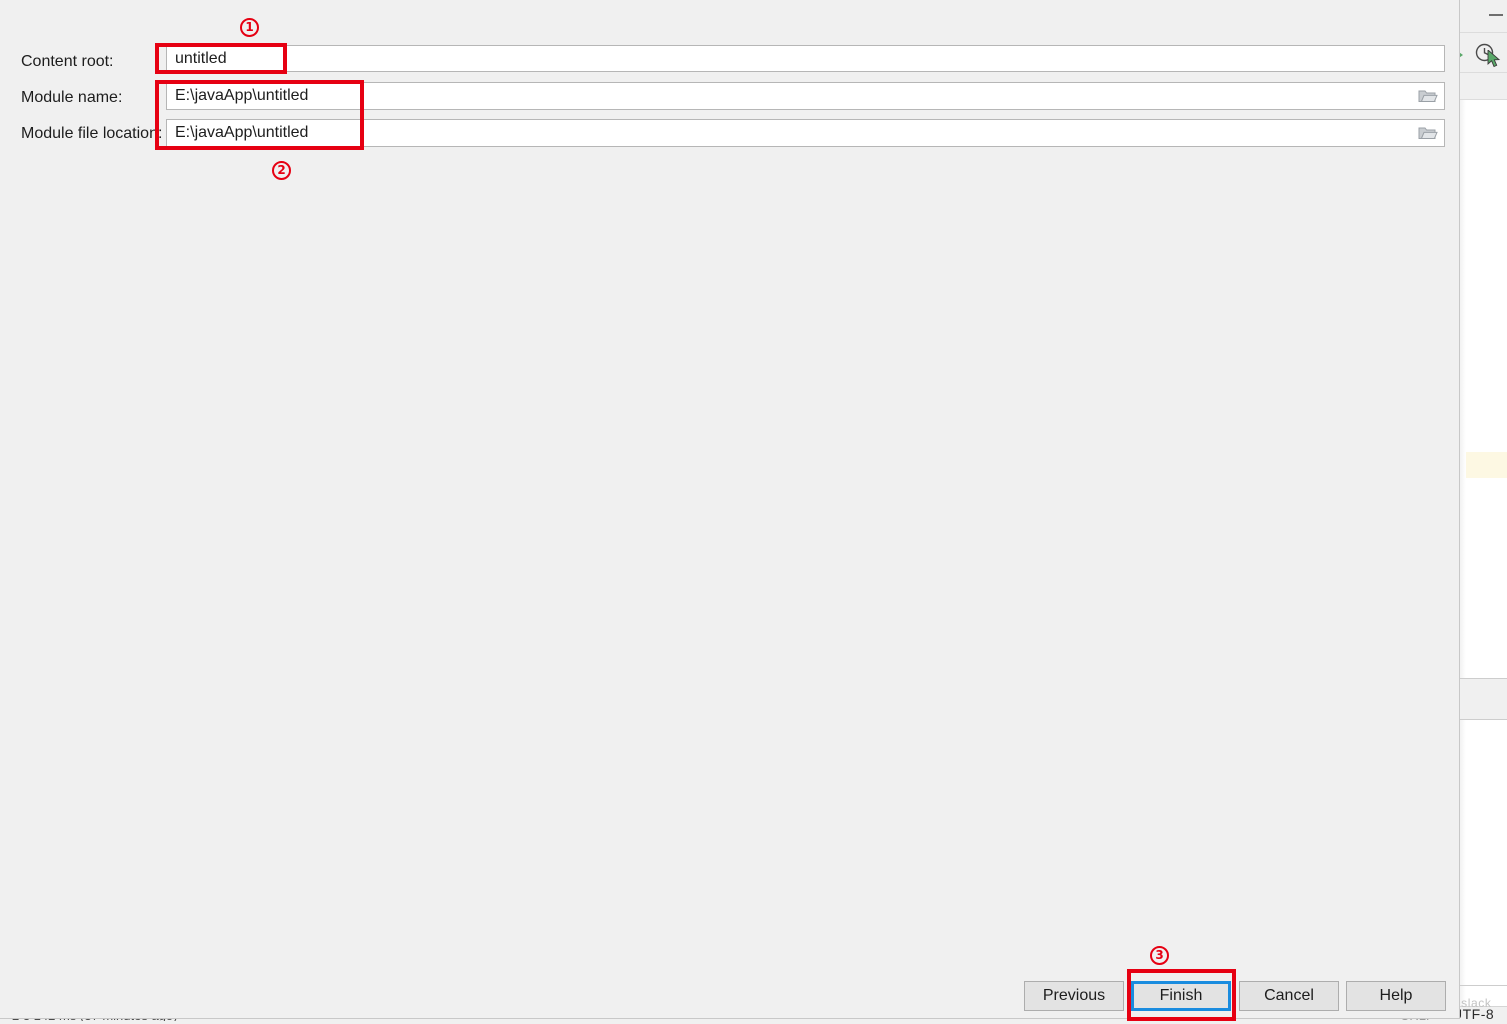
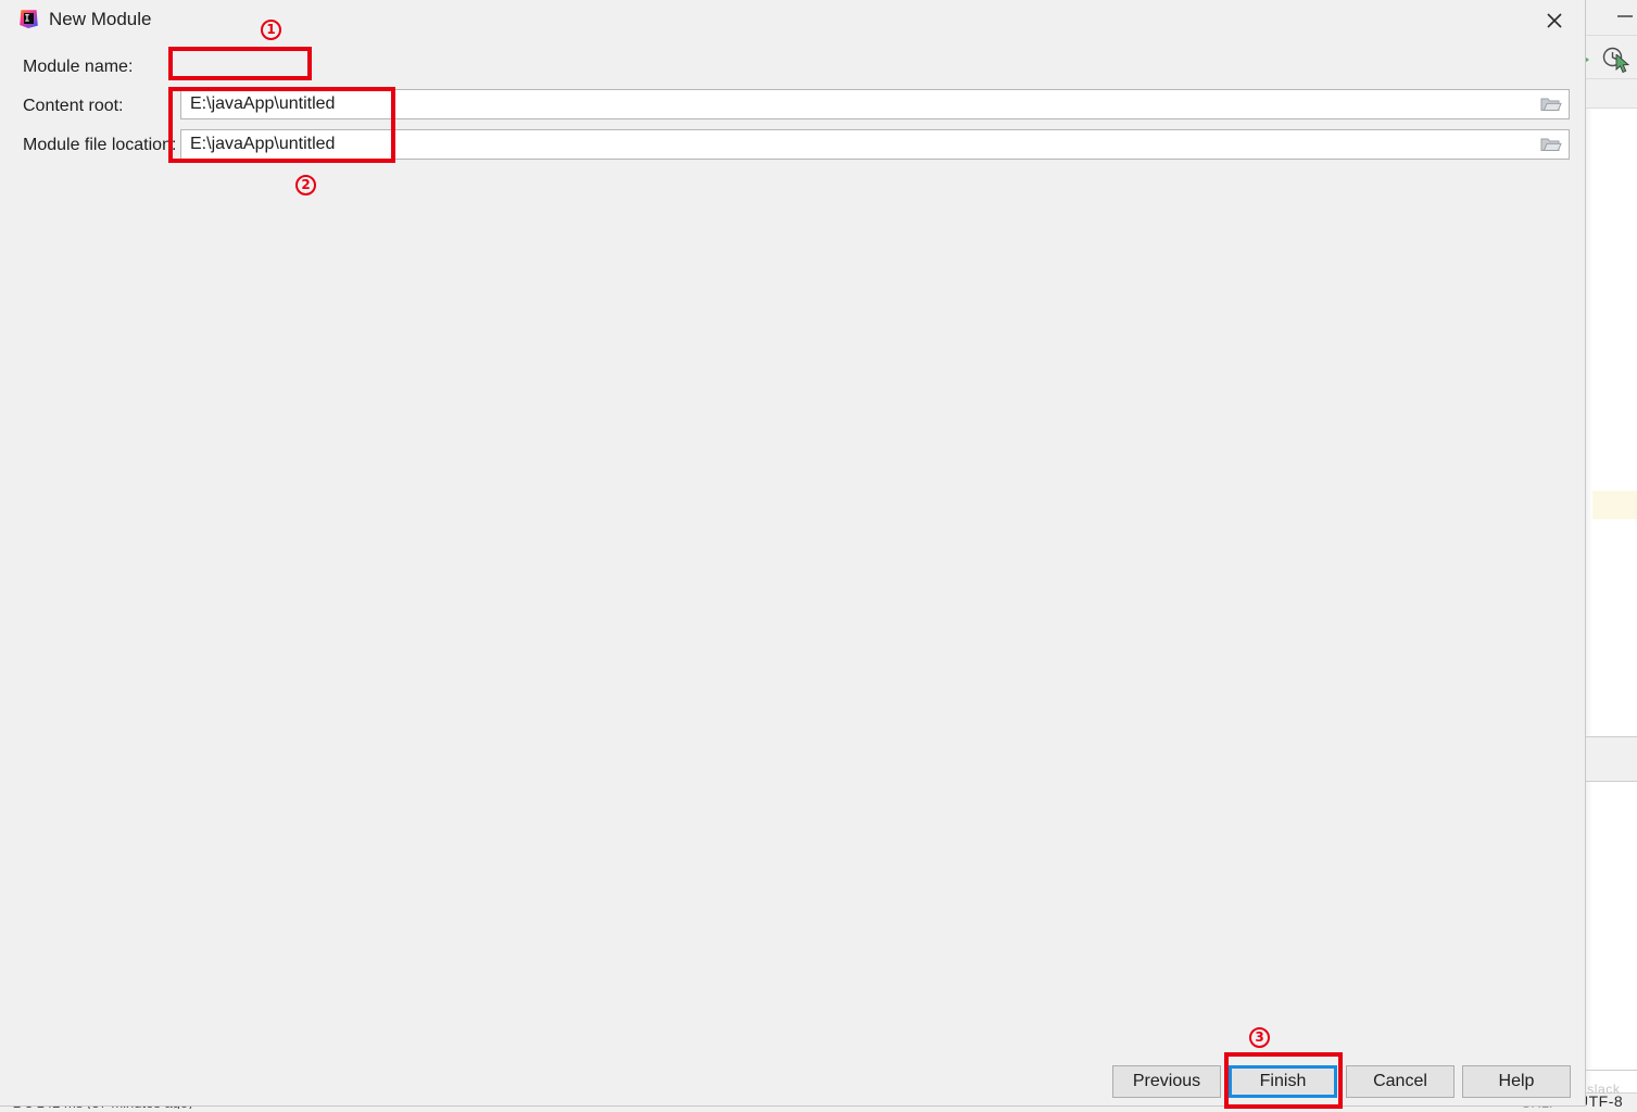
  TF-8
+ New Module
- Content root:
+ Module name:
- untitled
- Module name:
+ Content root:
  E:\javaApp\untitled
  Module file location:
  E:\javaApp\untitled
  Previous
  Finish
  Cancel
  Help
  1
  2
  3
